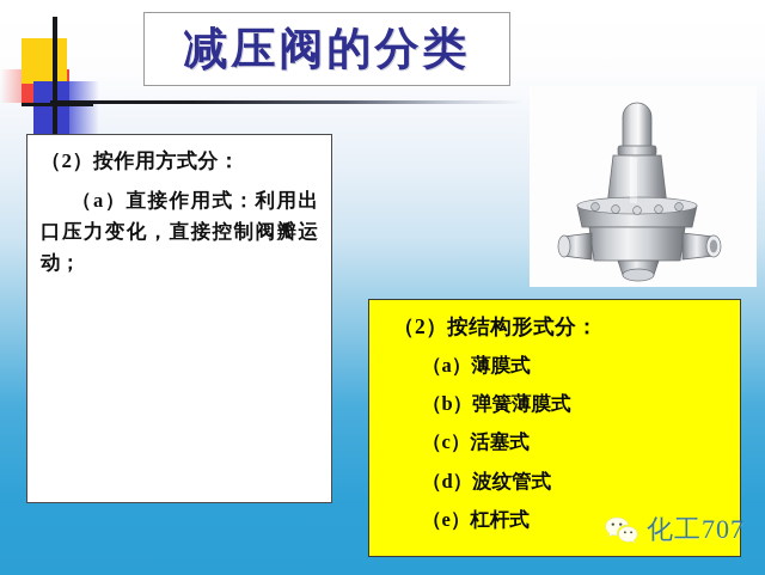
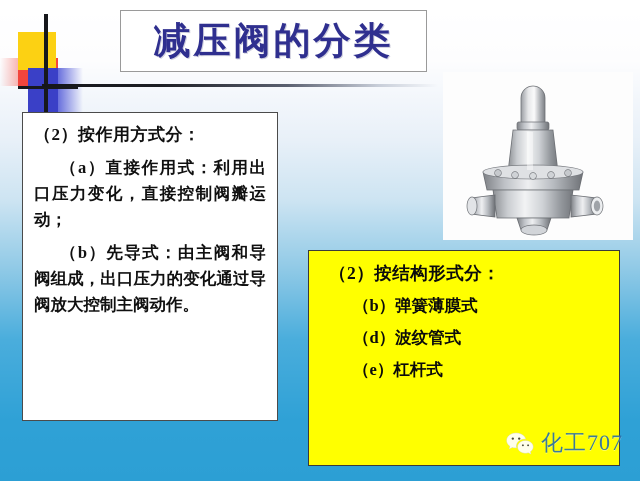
  减压阀的分类
  （2）按作用方式分：
  （a）直接作用式：利用出口压力变化，直接控制阀瓣运动；
+ （b）先导式：由主阀和导阀组成，出口压力的变化通过导阀放大控制主阀动作。
  （2）按结构形式分：
- （a）薄膜式
  （b）弹簧薄膜式
- （c）活塞式
  （d）波纹管式
  （e）杠杆式
  化工707
